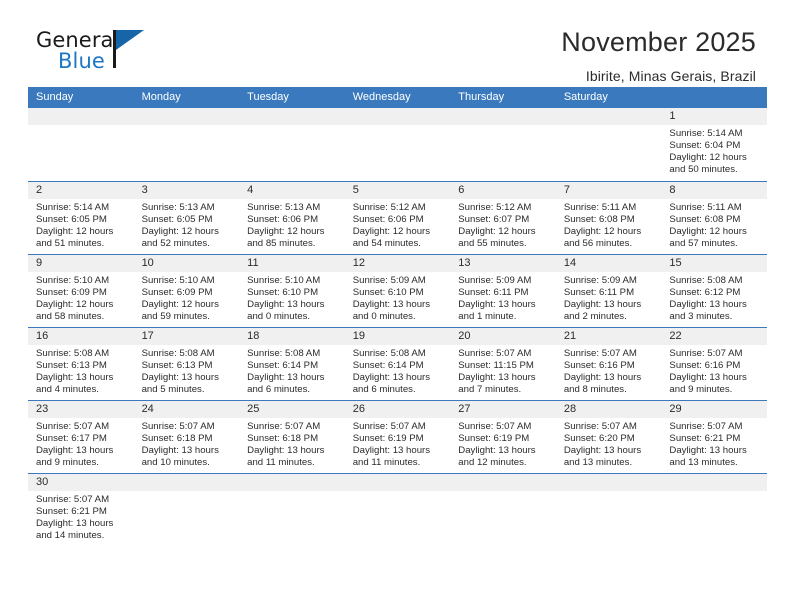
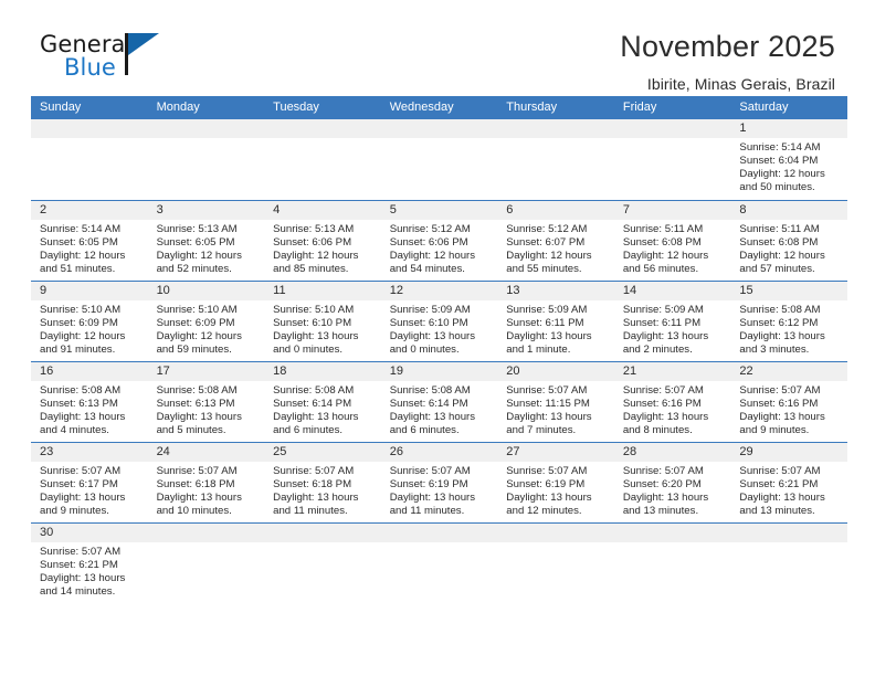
  General
  Blue
  November 2025
  Ibirite, Minas Gerais, Brazil
  Sunday
  Monday
  Tuesday
  Wednesday
  Thursday
+ Friday
  Saturday
  1
  Sunrise: 5:14 AM
  Sunset: 6:04 PM
  Daylight: 12 hours
  and 50 minutes.
  2
  Sunrise: 5:14 AM
  Sunset: 6:05 PM
  Daylight: 12 hours
  and 51 minutes.
  3
  Sunrise: 5:13 AM
  Sunset: 6:05 PM
  Daylight: 12 hours
  and 52 minutes.
  4
  Sunrise: 5:13 AM
  Sunset: 6:06 PM
  Daylight: 12 hours
  and 85 minutes.
  5
  Sunrise: 5:12 AM
  Sunset: 6:06 PM
  Daylight: 12 hours
  and 54 minutes.
  6
  Sunrise: 5:12 AM
  Sunset: 6:07 PM
  Daylight: 12 hours
  and 55 minutes.
  7
  Sunrise: 5:11 AM
  Sunset: 6:08 PM
  Daylight: 12 hours
  and 56 minutes.
  8
  Sunrise: 5:11 AM
  Sunset: 6:08 PM
  Daylight: 12 hours
  and 57 minutes.
  9
  Sunrise: 5:10 AM
  Sunset: 6:09 PM
  Daylight: 12 hours
- and 58 minutes.
+ and 91 minutes.
  10
  Sunrise: 5:10 AM
  Sunset: 6:09 PM
  Daylight: 12 hours
  and 59 minutes.
  11
  Sunrise: 5:10 AM
  Sunset: 6:10 PM
  Daylight: 13 hours
  and 0 minutes.
  12
  Sunrise: 5:09 AM
  Sunset: 6:10 PM
  Daylight: 13 hours
  and 0 minutes.
  13
  Sunrise: 5:09 AM
  Sunset: 6:11 PM
  Daylight: 13 hours
  and 1 minute.
  14
  Sunrise: 5:09 AM
  Sunset: 6:11 PM
  Daylight: 13 hours
  and 2 minutes.
  15
  Sunrise: 5:08 AM
  Sunset: 6:12 PM
  Daylight: 13 hours
  and 3 minutes.
  16
  Sunrise: 5:08 AM
  Sunset: 6:13 PM
  Daylight: 13 hours
  and 4 minutes.
  17
  Sunrise: 5:08 AM
  Sunset: 6:13 PM
  Daylight: 13 hours
  and 5 minutes.
  18
  Sunrise: 5:08 AM
  Sunset: 6:14 PM
  Daylight: 13 hours
  and 6 minutes.
  19
  Sunrise: 5:08 AM
  Sunset: 6:14 PM
  Daylight: 13 hours
  and 6 minutes.
  20
  Sunrise: 5:07 AM
  Sunset: 11:15 PM
  Daylight: 13 hours
  and 7 minutes.
  21
  Sunrise: 5:07 AM
  Sunset: 6:16 PM
  Daylight: 13 hours
  and 8 minutes.
  22
  Sunrise: 5:07 AM
  Sunset: 6:16 PM
  Daylight: 13 hours
  and 9 minutes.
  23
  Sunrise: 5:07 AM
  Sunset: 6:17 PM
  Daylight: 13 hours
  and 9 minutes.
  24
  Sunrise: 5:07 AM
  Sunset: 6:18 PM
  Daylight: 13 hours
  and 10 minutes.
  25
  Sunrise: 5:07 AM
  Sunset: 6:18 PM
  Daylight: 13 hours
  and 11 minutes.
  26
  Sunrise: 5:07 AM
  Sunset: 6:19 PM
  Daylight: 13 hours
  and 11 minutes.
  27
  Sunrise: 5:07 AM
  Sunset: 6:19 PM
  Daylight: 13 hours
  and 12 minutes.
  28
  Sunrise: 5:07 AM
  Sunset: 6:20 PM
  Daylight: 13 hours
  and 13 minutes.
  29
  Sunrise: 5:07 AM
  Sunset: 6:21 PM
  Daylight: 13 hours
  and 13 minutes.
  30
  Sunrise: 5:07 AM
  Sunset: 6:21 PM
  Daylight: 13 hours
  and 14 minutes.
